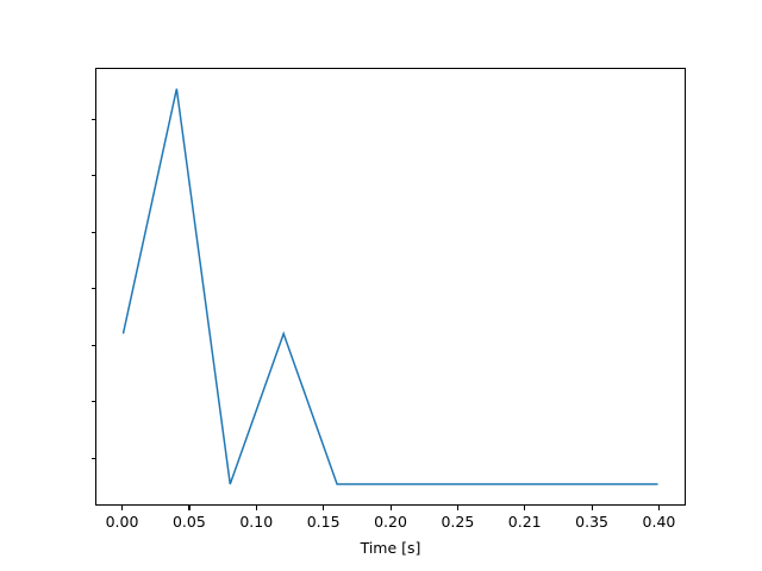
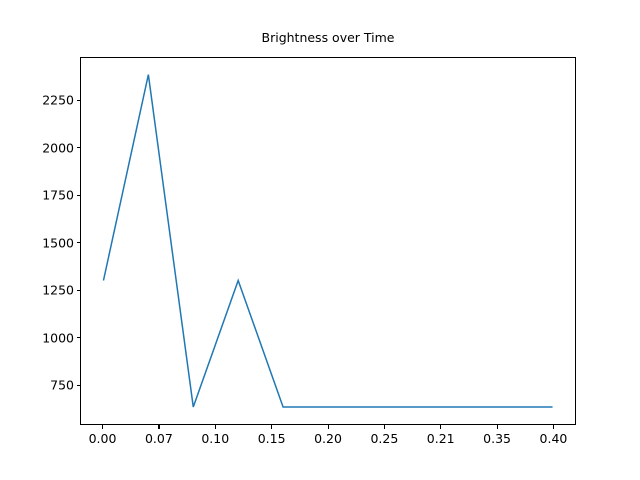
+ Brightness over Time
+ 750
+ 1000
+ 1250
+ 1500
+ 1750
+ 2000
+ 2250
  0.00
- 0.05
+ 0.07
  0.10
  0.15
  0.20
  0.25
  0.21
  0.35
  0.40
- Time [s]
